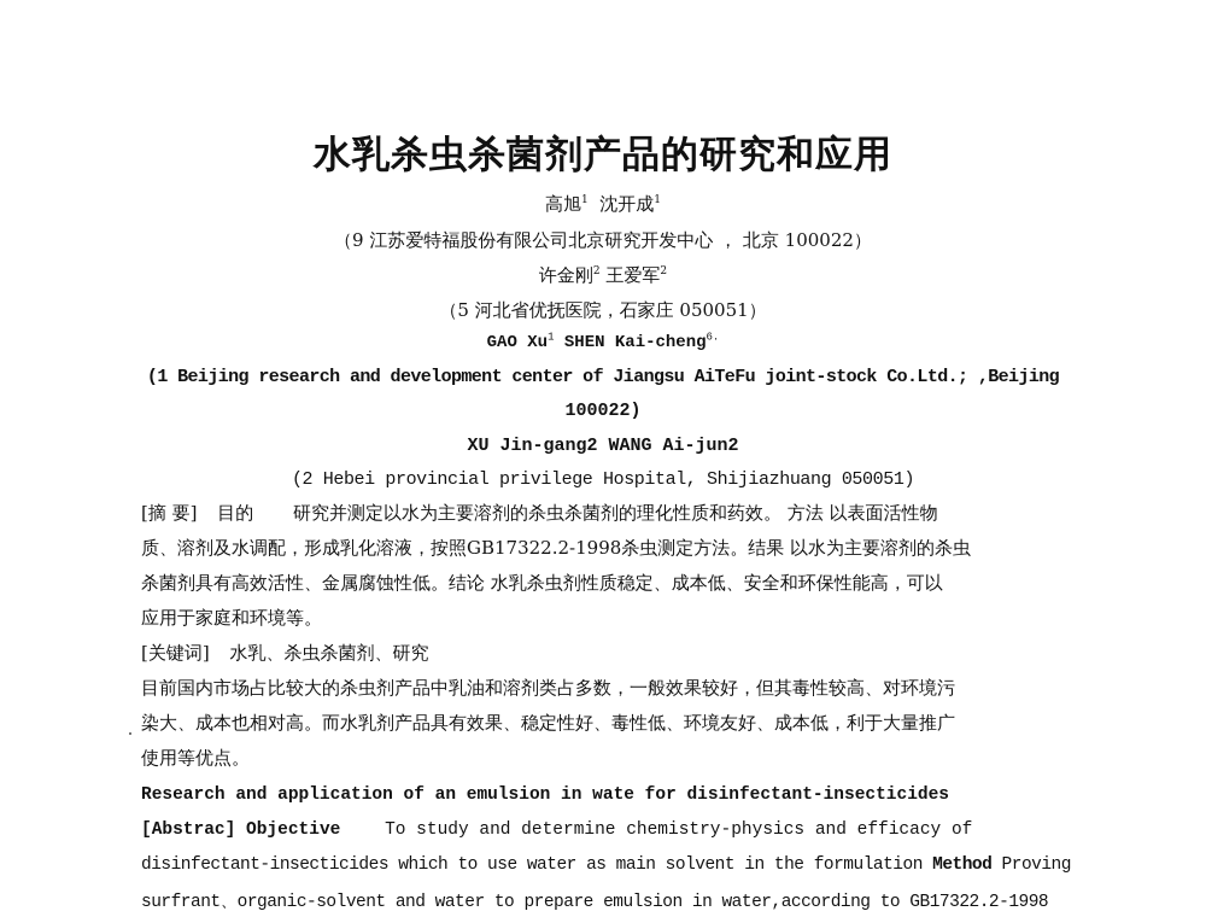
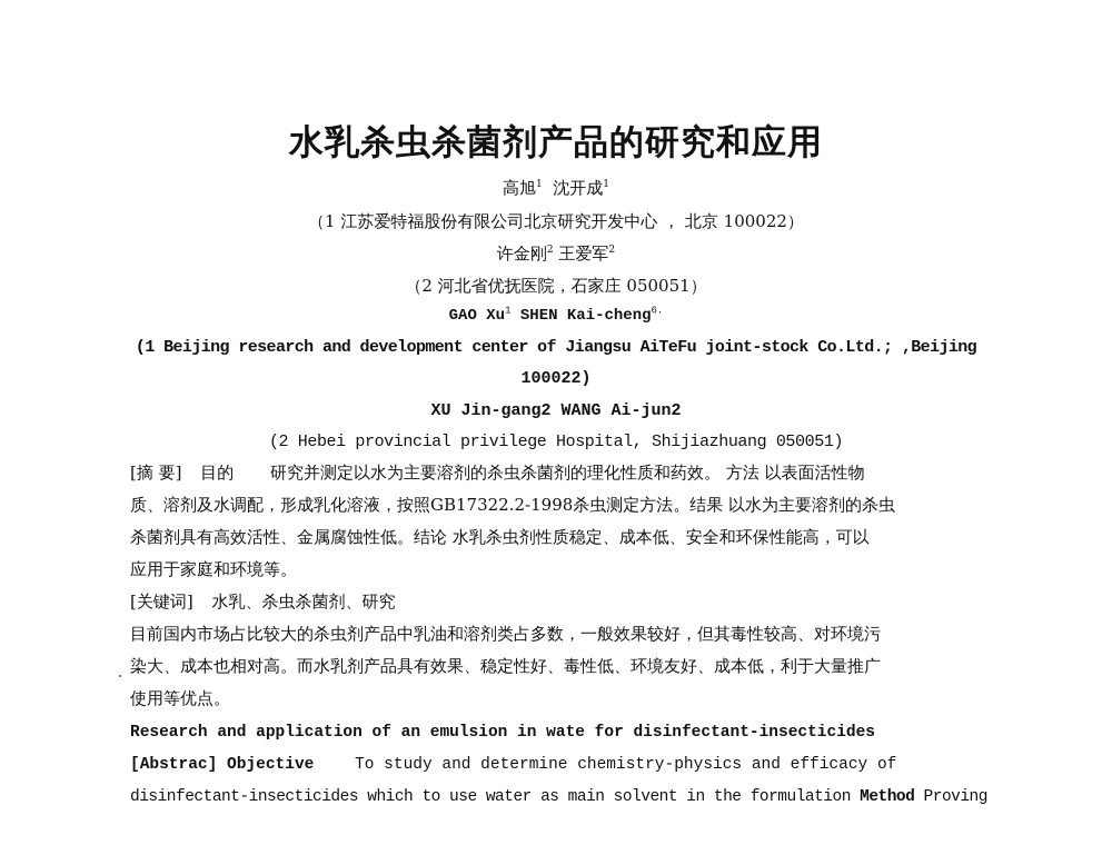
  水乳杀虫杀菌剂产品的研究和应用
  高旭1 沈开成1
- （9 江苏爱特福股份有限公司北京研究开发中心 ， 北京 100022）
+ （1 江苏爱特福股份有限公司北京研究开发中心 ， 北京 100022）
  许金刚2 王爱军2
- （5 河北省优抚医院，石家庄 050051）
+ （2 河北省优抚医院，石家庄 050051）
  GAO Xu1 SHEN Kai-cheng6.
  (1 Beijing research and development center of Jiangsu AiTeFu joint-stock Co.Ltd.; ,Beijing
  100022)
  XU Jin-gang2 WANG Ai-jun2
  (2 Hebei provincial privilege Hospital, Shijiazhuang 050051)
  [摘 要] 目的 研究并测定以水为主要溶剂的杀虫杀菌剂的理化性质和药效。 方法 以表面活性物
  质、溶剂及水调配，形成乳化溶液，按照GB17322.2-1998杀虫测定方法。结果 以水为主要溶剂的杀虫
  杀菌剂具有高效活性、金属腐蚀性低。结论 水乳杀虫剂性质稳定、成本低、安全和环保性能高，可以
  应用于家庭和环境等。
  [关键词] 水乳、杀虫杀菌剂、研究
  目前国内市场占比较大的杀虫剂产品中乳油和溶剂类占多数，一般效果较好，但其毒性较高、对环境污
  染大、成本也相对高。而水乳剂产品具有效果、稳定性好、毒性低、环境友好、成本低，利于大量推广
  使用等优点。
  Research and application of an emulsion in wate for disinfectant-insecticides
  [Abstrac] Objective To study and determine chemistry-physics and efficacy of
  disinfectant-insecticides which to use water as main solvent in the formulation Method Proving
- surfrant、organic-solvent and water to prepare emulsion in water,according to GB17322.2-1998
